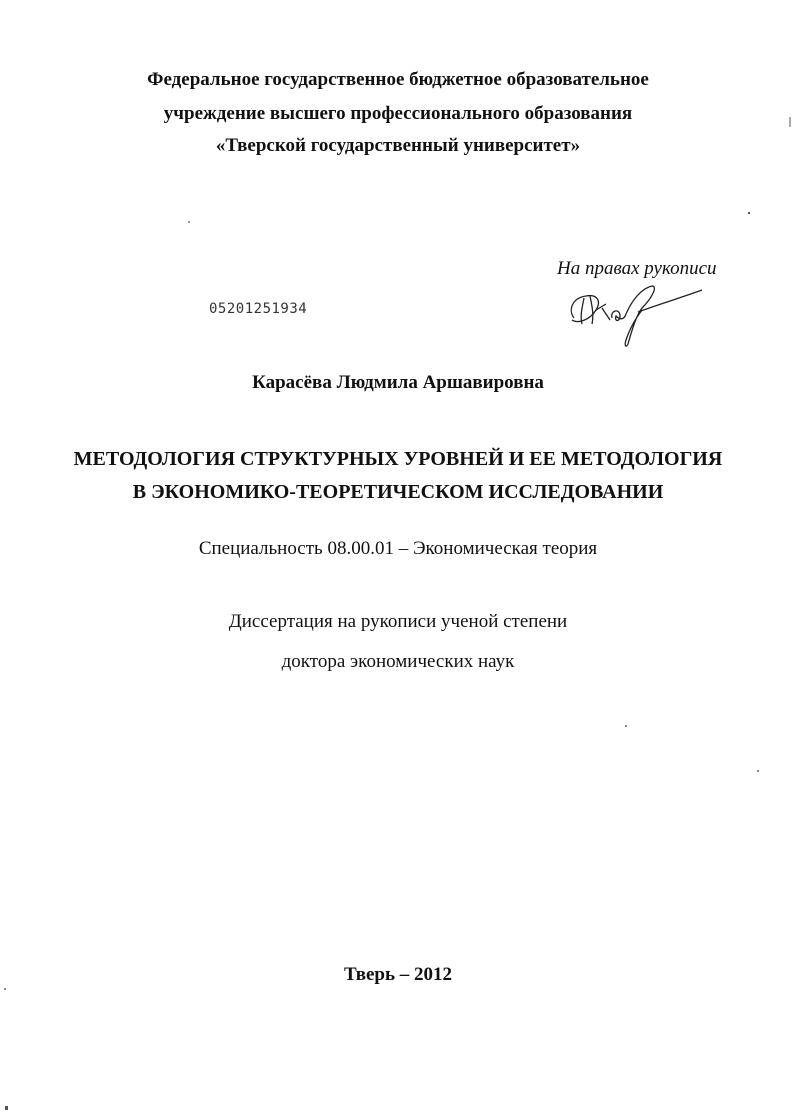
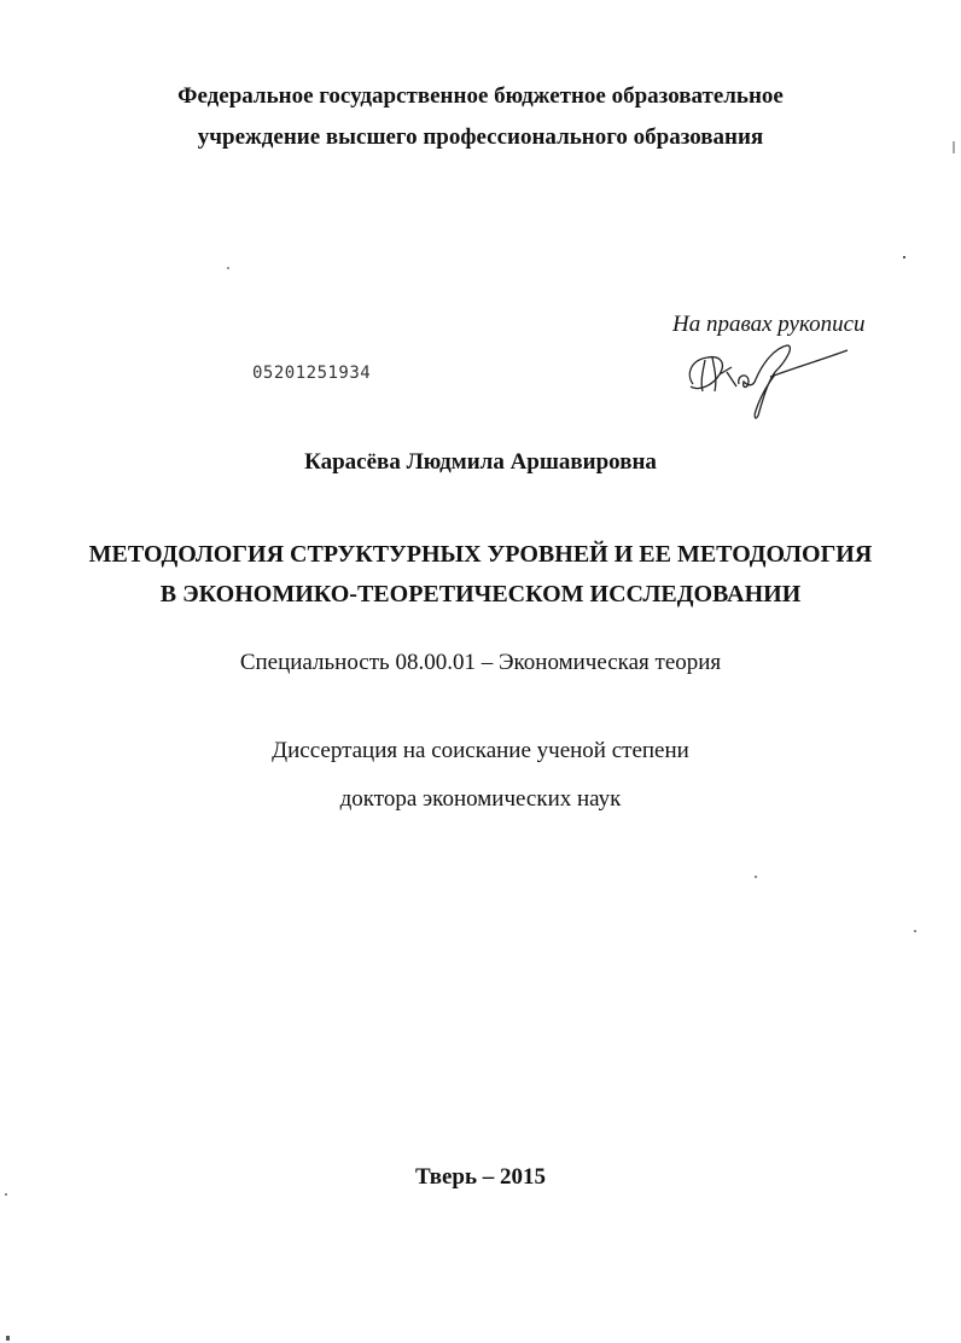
  Федеральное государственное бюджетное образовательное
  учреждение высшего профессионального образования
- «Тверской государственный университет»
  На правах рукописи
  05201251934
  Карасёва Людмила Аршавировна
  МЕТОДОЛОГИЯ СТРУКТУРНЫХ УРОВНЕЙ И ЕЕ МЕТОДОЛОГИЯ
  В ЭКОНОМИКО-ТЕОРЕТИЧЕСКОМ ИССЛЕДОВАНИИ
  Специальность 08.00.01 – Экономическая теория
- Диссертация на рукописи ученой степени
+ Диссертация на соискание ученой степени
  доктора экономических наук
- Тверь – 2012
+ Тверь – 2015
